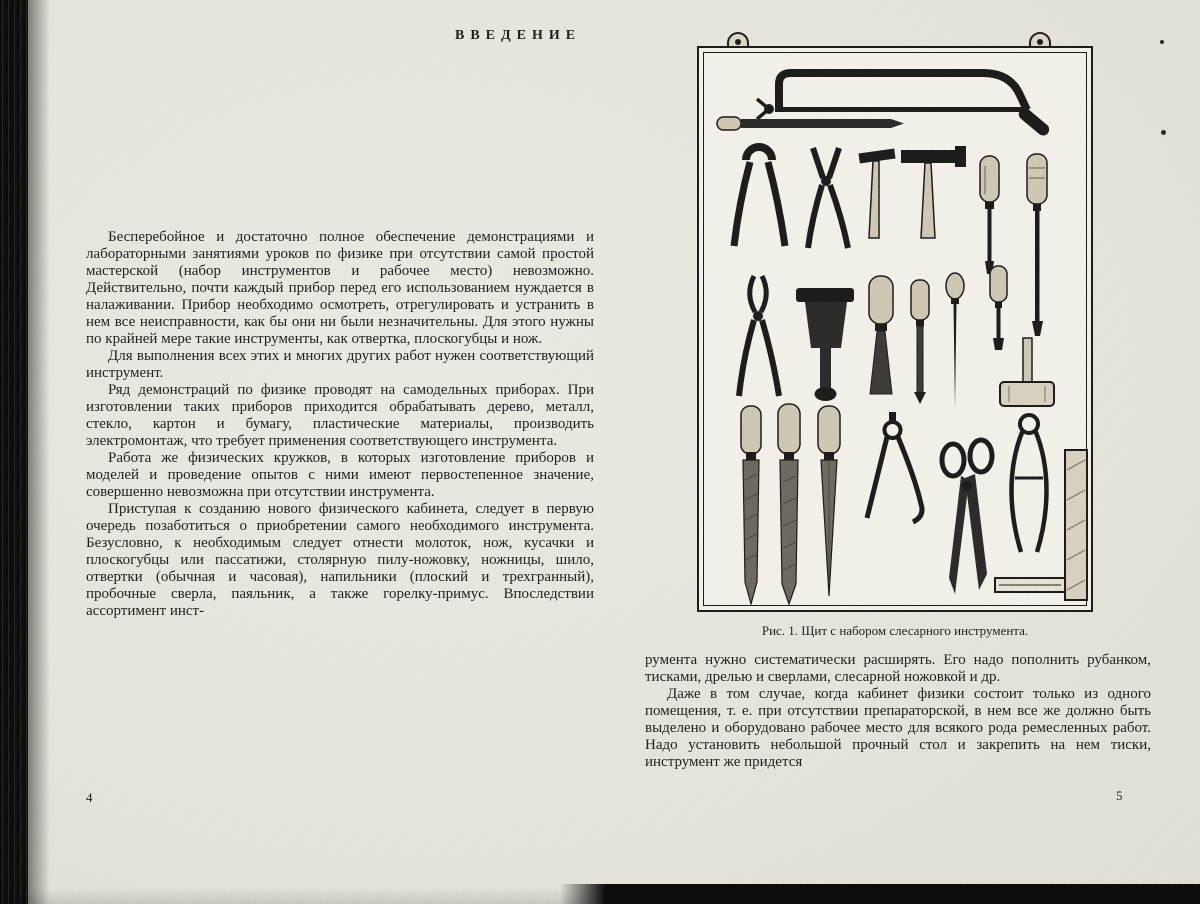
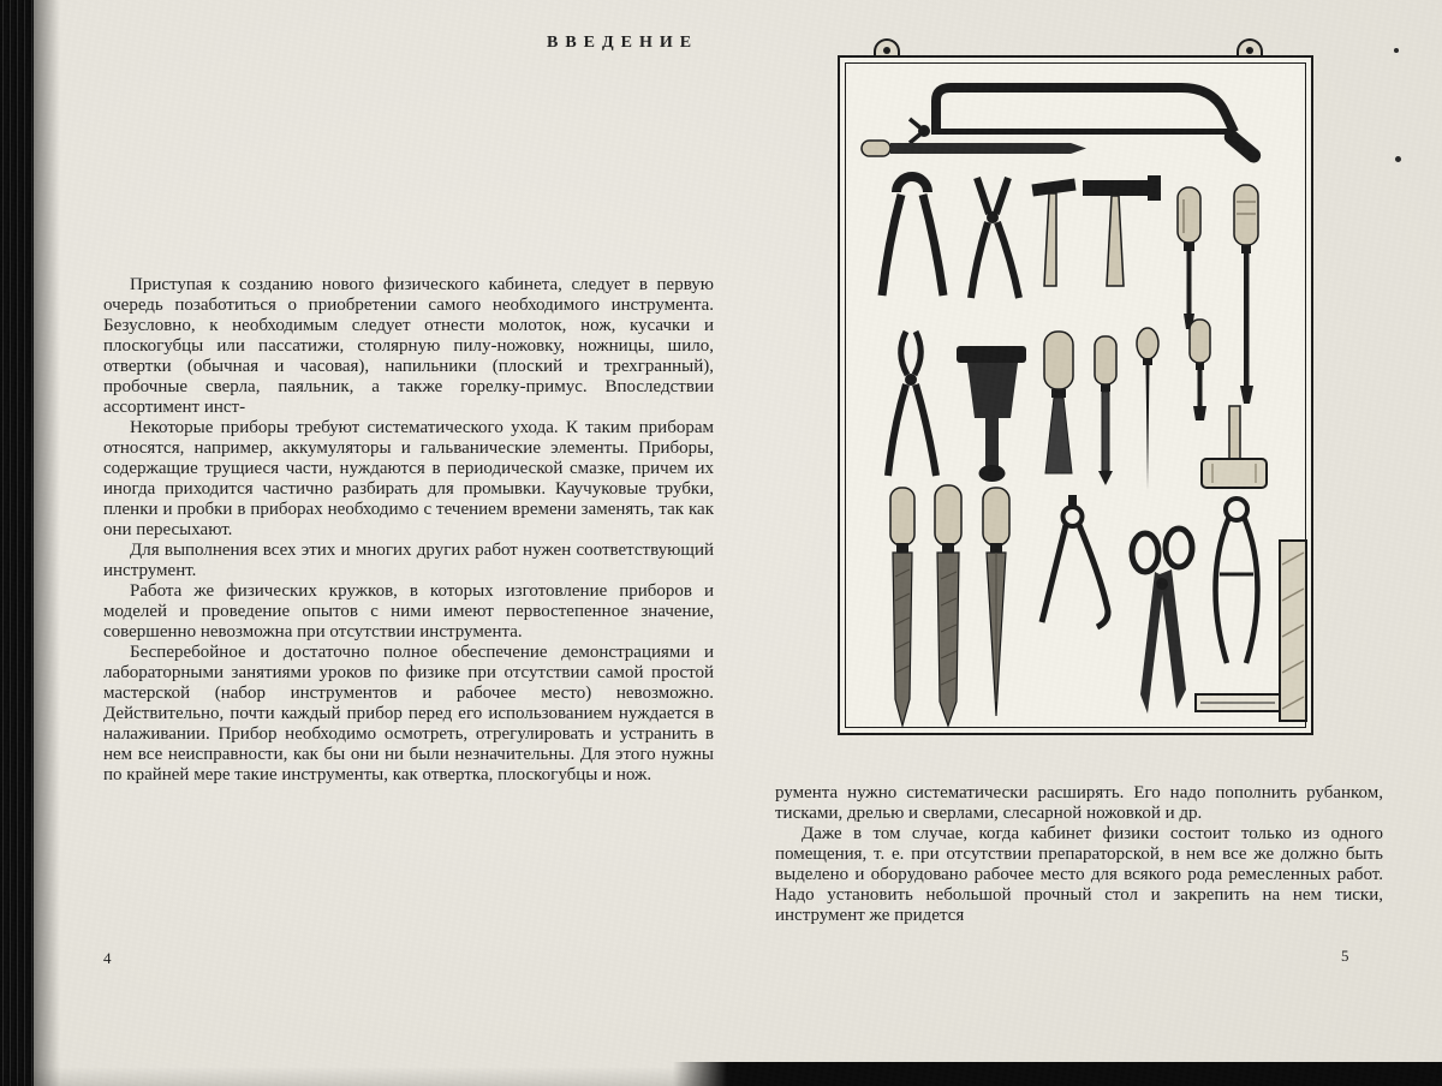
  ВВЕДЕНИЕ
- Бесперебойное и достаточно полное обеспечение демонстрациями и лабораторными занятиями уроков по физике при отсутствии самой простой мастерской (набор инструментов и рабочее место) невозможно. Действительно, почти каждый прибор перед его использованием нуждается в налаживании. Прибор необходимо осмотреть, отрегулировать и устранить в нем все неисправности, как бы они ни были незначительны. Для этого нужны по крайней мере такие инструменты, как отвертка, плоскогубцы и нож.
+ Приступая к созданию нового физического кабинета, следует в первую очередь позаботиться о приобретении самого необходимого инструмента. Безусловно, к необходимым следует отнести молоток, нож, кусачки и плоскогубцы или пассатижи, столярную пилу-ножовку, ножницы, шило, отвертки (обычная и часовая), напильники (плоский и трехгранный), пробочные сверла, паяльник, а также горелку-примус. Впоследствии ассортимент инст-
+ Некоторые приборы требуют систематического ухода. К таким приборам относятся, например, аккумуляторы и гальванические элементы. Приборы, содержащие трущиеся части, нуждаются в периодической смазке, причем их иногда приходится частично разбирать для промывки. Каучуковые трубки, пленки и пробки в приборах необходимо с течением времени заменять, так как они пересыхают.
  Для выполнения всех этих и многих других работ нужен соответствующий инструмент.
- Ряд демонстраций по физике проводят на самодельных приборах. При изготовлении таких приборов приходится обрабатывать дерево, металл, стекло, картон и бумагу, пластические материалы, производить электромонтаж, что требует применения соответствующего инструмента.
  Работа же физических кружков, в которых изготовление приборов и моделей и проведение опытов с ними имеют первостепенное значение, совершенно невозможна при отсутствии инструмента.
- Приступая к созданию нового физического кабинета, следует в первую очередь позаботиться о приобретении самого необходимого инструмента. Безусловно, к необходимым следует отнести молоток, нож, кусачки и плоскогубцы или пассатижи, столярную пилу-ножовку, ножницы, шило, отвертки (обычная и часовая), напильники (плоский и трехгранный), пробочные сверла, паяльник, а также горелку-примус. Впоследствии ассортимент инст-
+ Бесперебойное и достаточно полное обеспечение демонстрациями и лабораторными занятиями уроков по физике при отсутствии самой простой мастерской (набор инструментов и рабочее место) невозможно. Действительно, почти каждый прибор перед его использованием нуждается в налаживании. Прибор необходимо осмотреть, отрегулировать и устранить в нем все неисправности, как бы они ни были незначительны. Для этого нужны по крайней мере такие инструменты, как отвертка, плоскогубцы и нож.
  4
- Рис. 1. Щит с набором слесарного инструмента.
  румента нужно систематически расширять. Его надо пополнить рубанком, тисками, дрелью и сверлами, слесарной ножовкой и др.
  Даже в том случае, когда кабинет физики состоит только из одного помещения, т. е. при отсутствии препараторской, в нем все же должно быть выделено и оборудовано рабочее место для всякого рода ремесленных работ. Надо установить небольшой прочный стол и закрепить на нем тиски, инструмент же придется
  5
